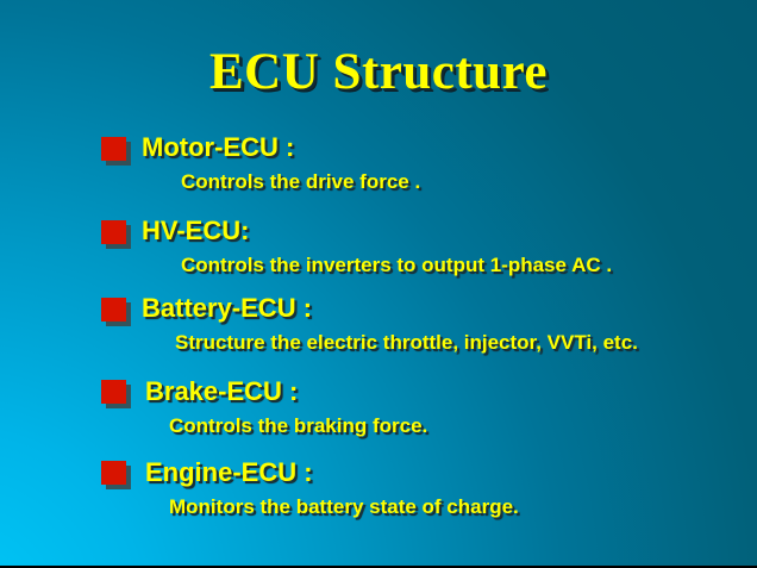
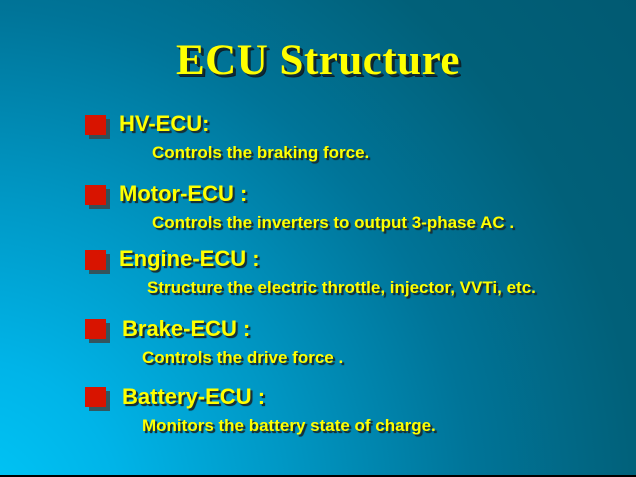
  ECU Structure
- Motor-ECU :
+ HV-ECU:
- Controls the drive force .
+ Controls the braking force.
- HV-ECU:
+ Motor-ECU :
- Controls the inverters to output 1-phase AC .
+ Controls the inverters to output 3-phase AC .
- Battery-ECU :
+ Engine-ECU :
  Structure the electric throttle, injector, VVTi, etc.
  Brake-ECU :
- Controls the braking force.
+ Controls the drive force .
- Engine-ECU :
+ Battery-ECU :
  Monitors the battery state of charge.
